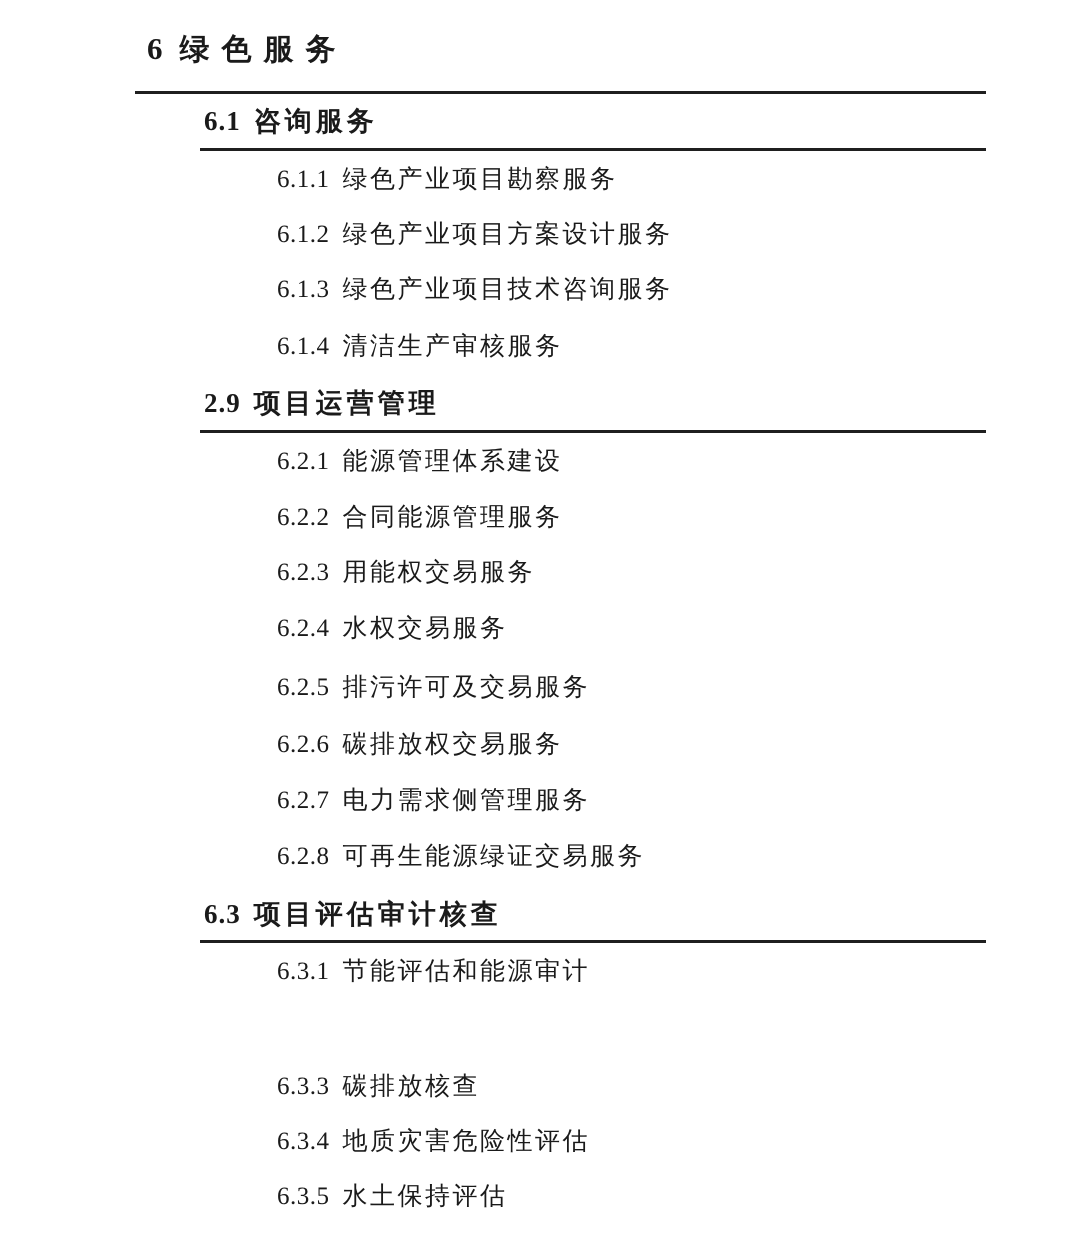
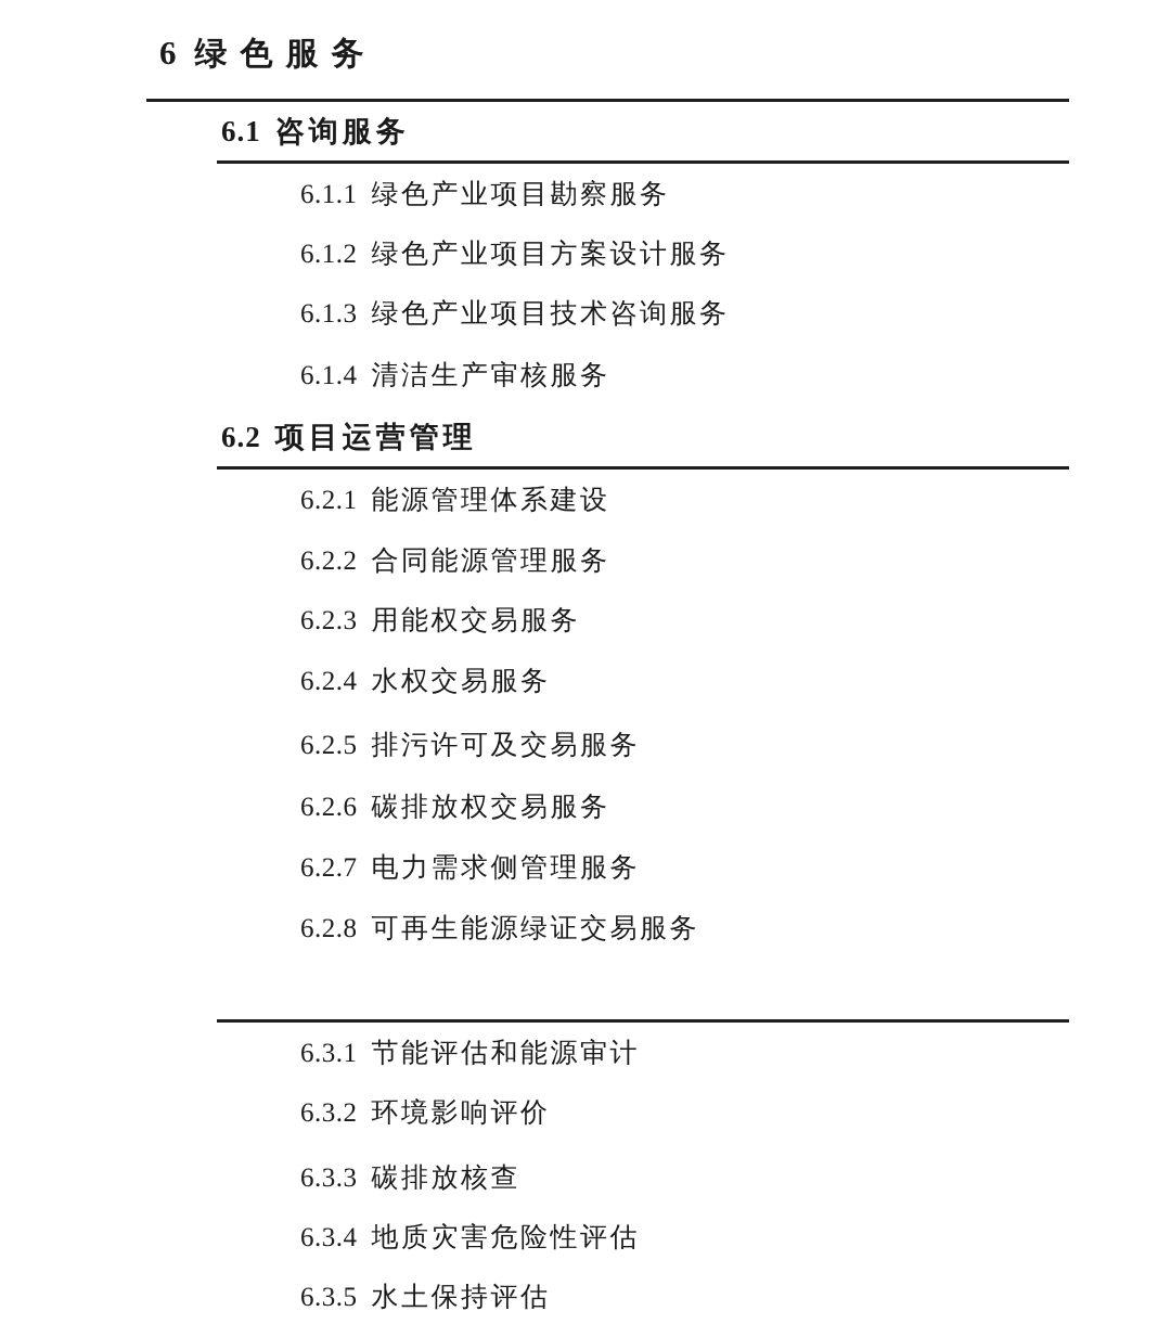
  6 绿色服务
  6.1 咨询服务
  6.1.1 绿色产业项目勘察服务
  6.1.2 绿色产业项目方案设计服务
  6.1.3 绿色产业项目技术咨询服务
  6.1.4 清洁生产审核服务
- 2.9 项目运营管理
+ 6.2 项目运营管理
  6.2.1 能源管理体系建设
  6.2.2 合同能源管理服务
  6.2.3 用能权交易服务
  6.2.4 水权交易服务
  6.2.5 排污许可及交易服务
  6.2.6 碳排放权交易服务
  6.2.7 电力需求侧管理服务
  6.2.8 可再生能源绿证交易服务
- 6.3 项目评估审计核查
  6.3.1 节能评估和能源审计
+ 6.3.2 环境影响评价
  6.3.3 碳排放核查
  6.3.4 地质灾害危险性评估
  6.3.5 水土保持评估
